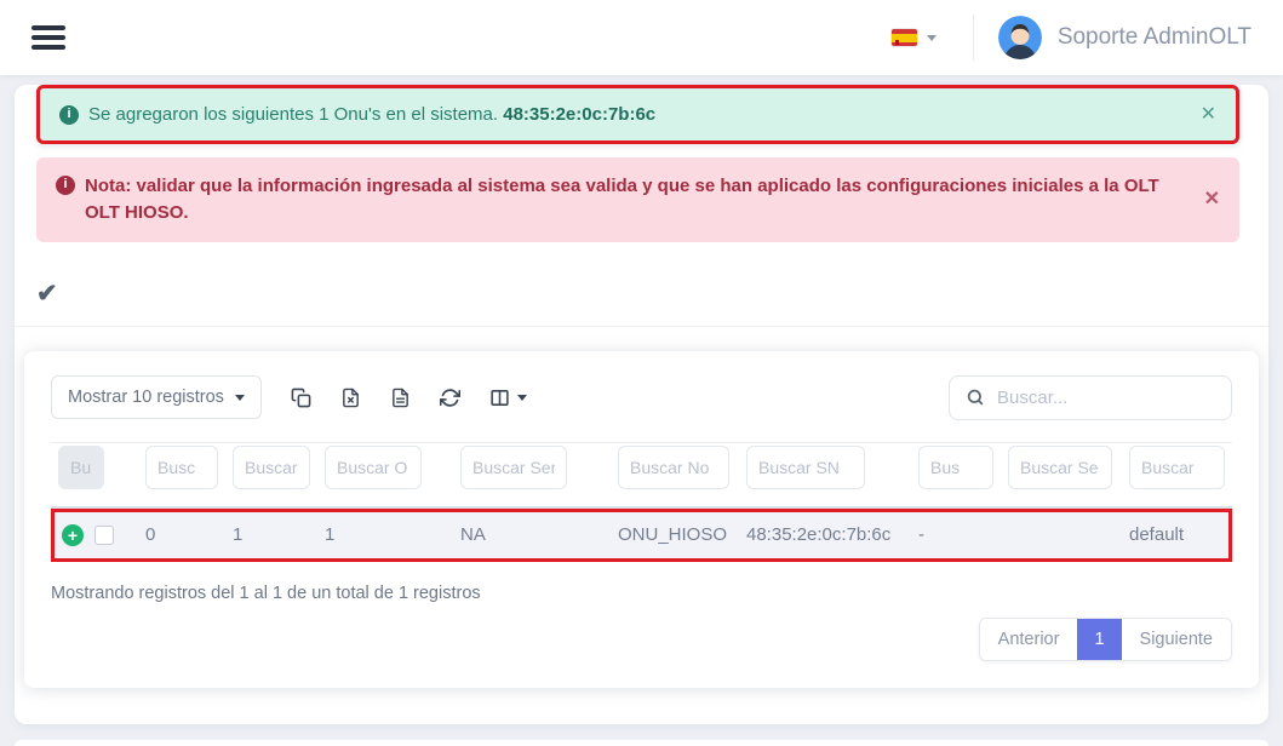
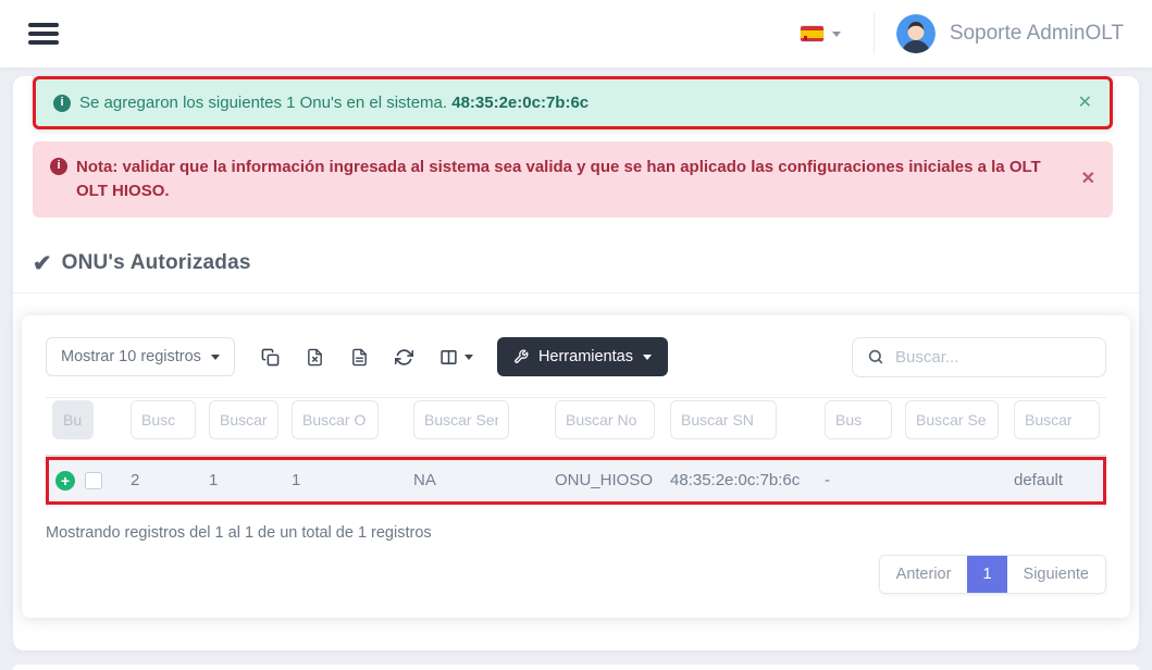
  Soporte AdminOLT
  i
  Se agregaron los siguientes 1 Onu's en el sistema. 48:35:2e:0c:7b:6c
  ✕
  i
  Nota: validar que la información ingresada al sistema sea valida y que se han aplicado las configuraciones iniciales a la OLT OLT HIOSO.
  ✕
  ✔
+ ONU's Autorizadas
  Mostrar 10 registros
+ Herramientas
  Buscar...
  Bu	Busc	Buscar	Buscar O	Buscar Ser	Buscar No	Buscar SN	Bus	Buscar Se	Buscar
- +	0	1	1	NA	ONU_HIOSO	48:35:2e:0c:7b:6c	-		default
+ +	2	1	1	NA	ONU_HIOSO	48:35:2e:0c:7b:6c	-		default
  Mostrando registros del 1 al 1 de un total de 1 registros
  Anterior
  1
  Siguiente
